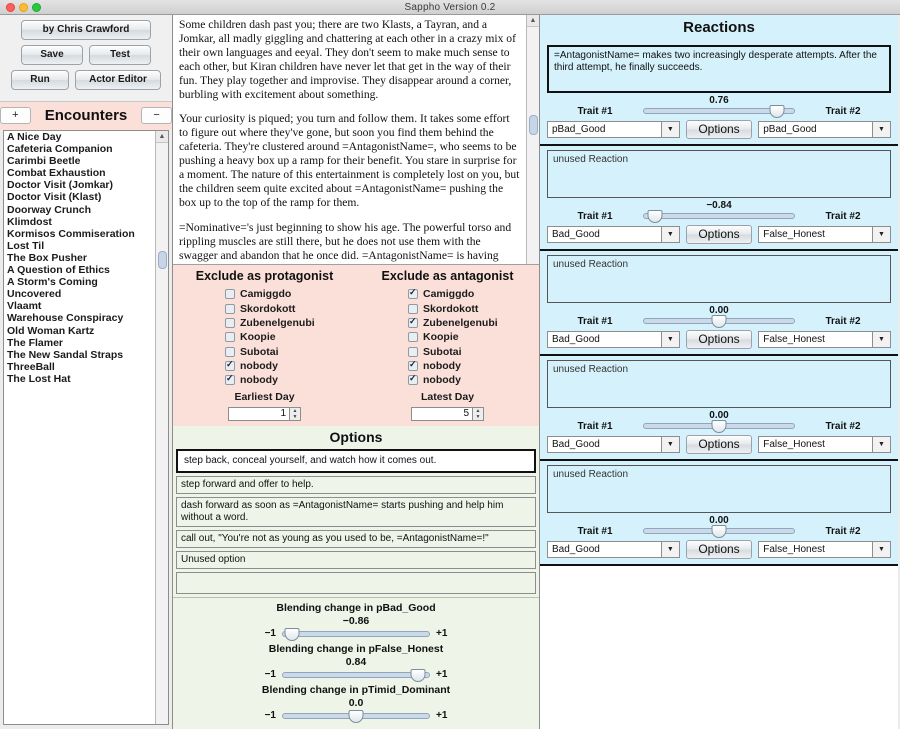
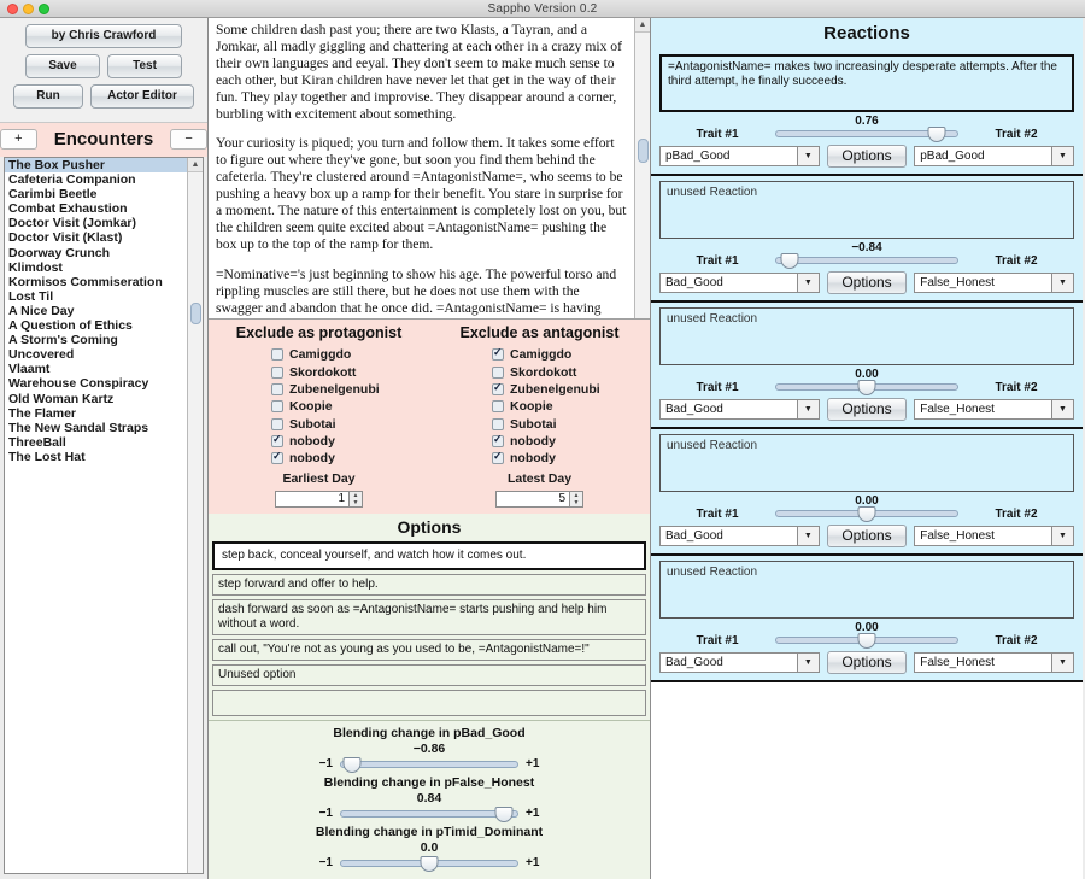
  Sappho Version 0.2
  by Chris Crawford
  Save
  Test
  Run
  Actor Editor
  +
  Encounters
  −
- A Nice Day
+ The Box Pusher
  Cafeteria Companion
  Carimbi Beetle
  Combat Exhaustion
  Doctor Visit (Jomkar)
  Doctor Visit (Klast)
  Doorway Crunch
  Klimdost
  Kormisos Commiseration
  Lost Til
- The Box Pusher
+ A Nice Day
  A Question of Ethics
  A Storm's Coming
  Uncovered
  Vlaamt
  Warehouse Conspiracy
  Old Woman Kartz
  The Flamer
  The New Sandal Straps
  ThreeBall
  The Lost Hat
  Some children dash past you; there are two Klasts, a Tayran, and a Jomkar, all madly giggling and chattering at each other in a crazy mix of their own languages and eeyal. They don't seem to make much sense to each other, but Kiran children have never let that get in the way of their fun. They play together and improvise. They disappear around a corner, burbling with excitement about something.
  Your curiosity is piqued; you turn and follow them. It takes some effort to figure out where they've gone, but soon you find them behind the cafeteria. They're clustered around =AntagonistName=, who seems to be pushing a heavy box up a ramp for their benefit. You stare in surprise for a moment. The nature of this entertainment is completely lost on you, but the children seem quite excited about =AntagonistName= pushing the box up to the top of the ramp for them.
  Exclude as protagonist
  Camiggdo
  Skordokott
  Zubenelgenubi
  Koopie
  Subotai
  nobody
  nobody
  Exclude as antagonist
  Camiggdo
  Skordokott
  Zubenelgenubi
  Koopie
  Subotai
  nobody
  nobody
  Earliest Day
  1
  Latest Day
  5
  Options
  step back, conceal yourself, and watch how it comes out.
  step forward and offer to help.
  dash forward as soon as =AntagonistName= starts pushing and help him without a word.
  call out, "You're not as young as you used to be, =AntagonistName=!"
  Unused option
  Blending change in pBad_Good
  −0.86
  −1
  +1
  Blending change in pFalse_Honest
  0.84
  −1
  +1
  Blending change in pTimid_Dominant
  0.0
  −1
  +1
  Reactions
  =AntagonistName= makes two increasingly desperate attempts. After the third attempt, he finally succeeds.
  0.76
  Trait #1
  Trait #2
  pBad_Good
  Options
  pBad_Good
  unused Reaction
  −0.84
  Trait #1
  Trait #2
  Bad_Good
  Options
  False_Honest
  unused Reaction
  0.00
  Trait #1
  Trait #2
  Bad_Good
  Options
  False_Honest
  unused Reaction
  0.00
  Trait #1
  Trait #2
  Bad_Good
  Options
  False_Honest
  unused Reaction
  0.00
  Trait #1
  Trait #2
  Bad_Good
  Options
  False_Honest
